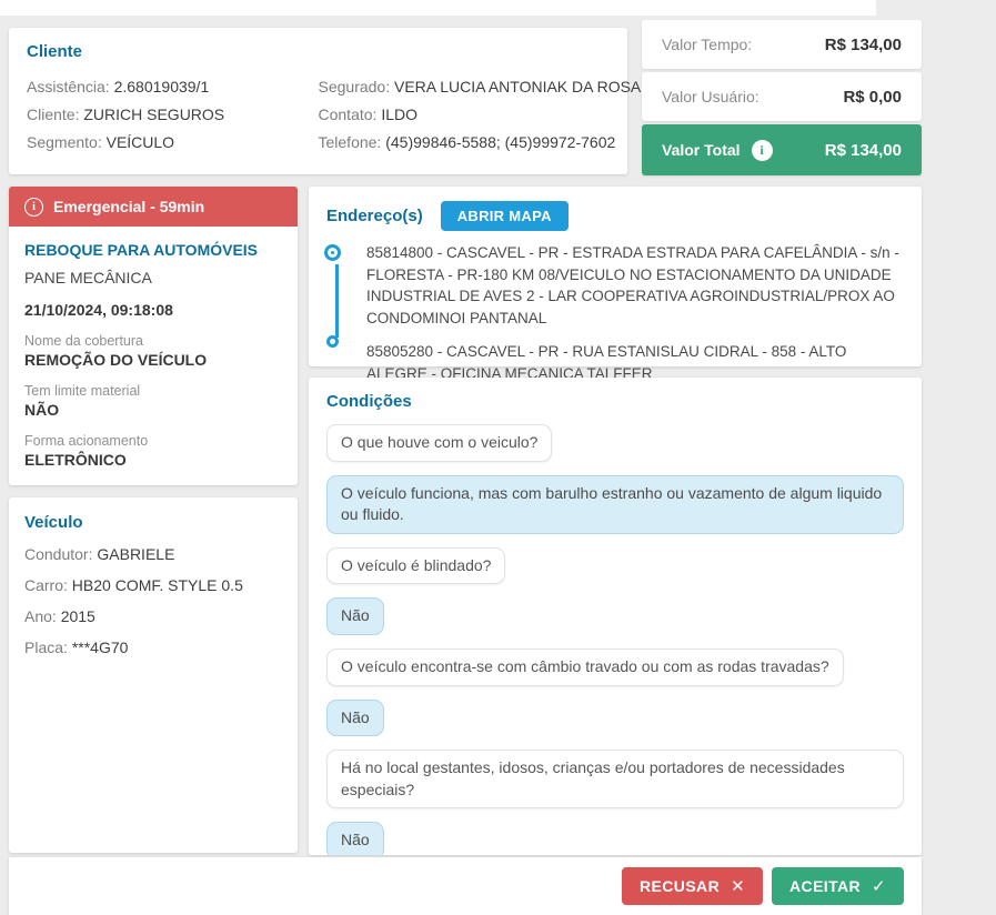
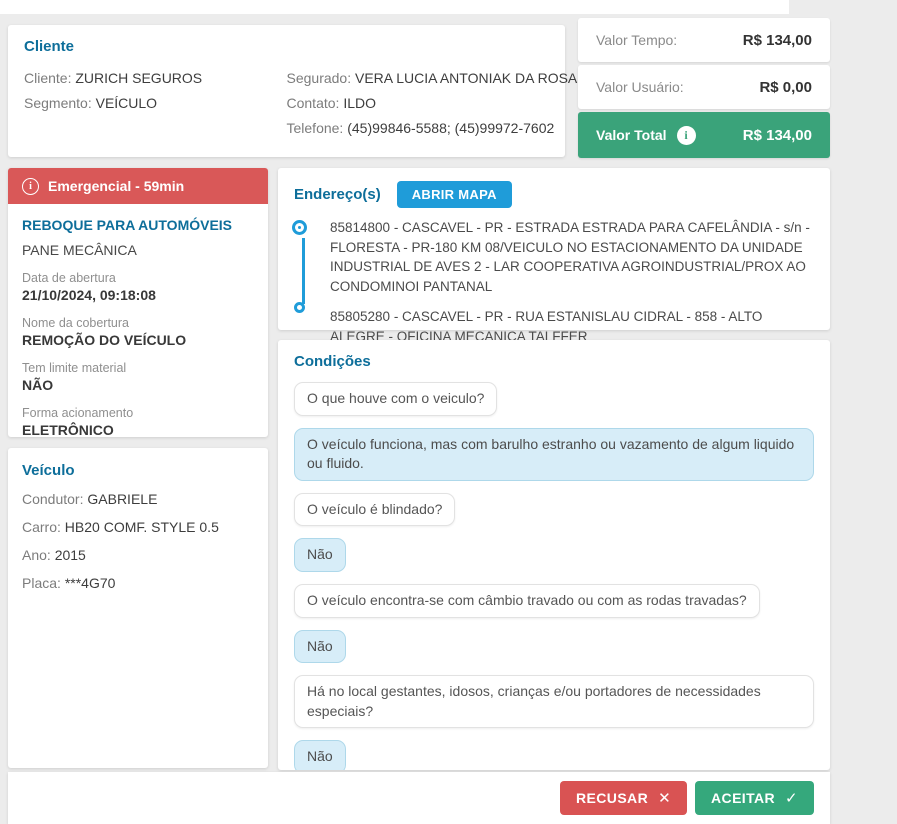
  Cliente
- Assistência: 2.68019039/1
  Cliente: ZURICH SEGUROS
  Segmento: VEÍCULO
  Segurado: VERA LUCIA ANTONIAK DA ROSA
  Contato: ILDO
  Telefone: (45)99846-5588; (45)99972-7602
  Valor Tempo:
  R$ 134,00
  Valor Usuário:
  R$ 0,00
  Valor Total
  i
  R$ 134,00
  i
  Emergencial - 59min
  REBOQUE PARA AUTOMÓVEIS
  PANE MECÂNICA
+ Data de abertura
  21/10/2024, 09:18:08
  Nome da cobertura
  REMOÇÃO DO VEÍCULO
  Tem limite material
  NÃO
  Forma acionamento
  ELETRÔNICO
  Veículo
  Condutor: GABRIELE
  Carro: HB20 COMF. STYLE 0.5
  Ano: 2015
  Placa: ***4G70
  Endereço(s)
  ABRIR MAPA
  85814800 - CASCAVEL - PR - ESTRADA ESTRADA PARA CAFELÂNDIA - s/n - FLORESTA - PR-180 KM 08/VEICULO NO ESTACIONAMENTO DA UNIDADE INDUSTRIAL DE AVES 2 - LAR COOPERATIVA AGROINDUSTRIAL/PROX AO CONDOMINOI PANTANAL
  85805280 - CASCAVEL - PR - RUA ESTANISLAU CIDRAL - 858 - ALTO ALEGRE - OFICINA MECANICA TALFFER
  Condições
  O que houve com o veiculo?
  O veículo funciona, mas com barulho estranho ou vazamento de algum liquido ou fluido.
  O veículo é blindado?
  Não
  O veículo encontra-se com câmbio travado ou com as rodas travadas?
  Não
  Há no local gestantes, idosos, crianças e/ou portadores de necessidades especiais?
  Não
  RECUSAR
  ✕
  ACEITAR
  ✓
